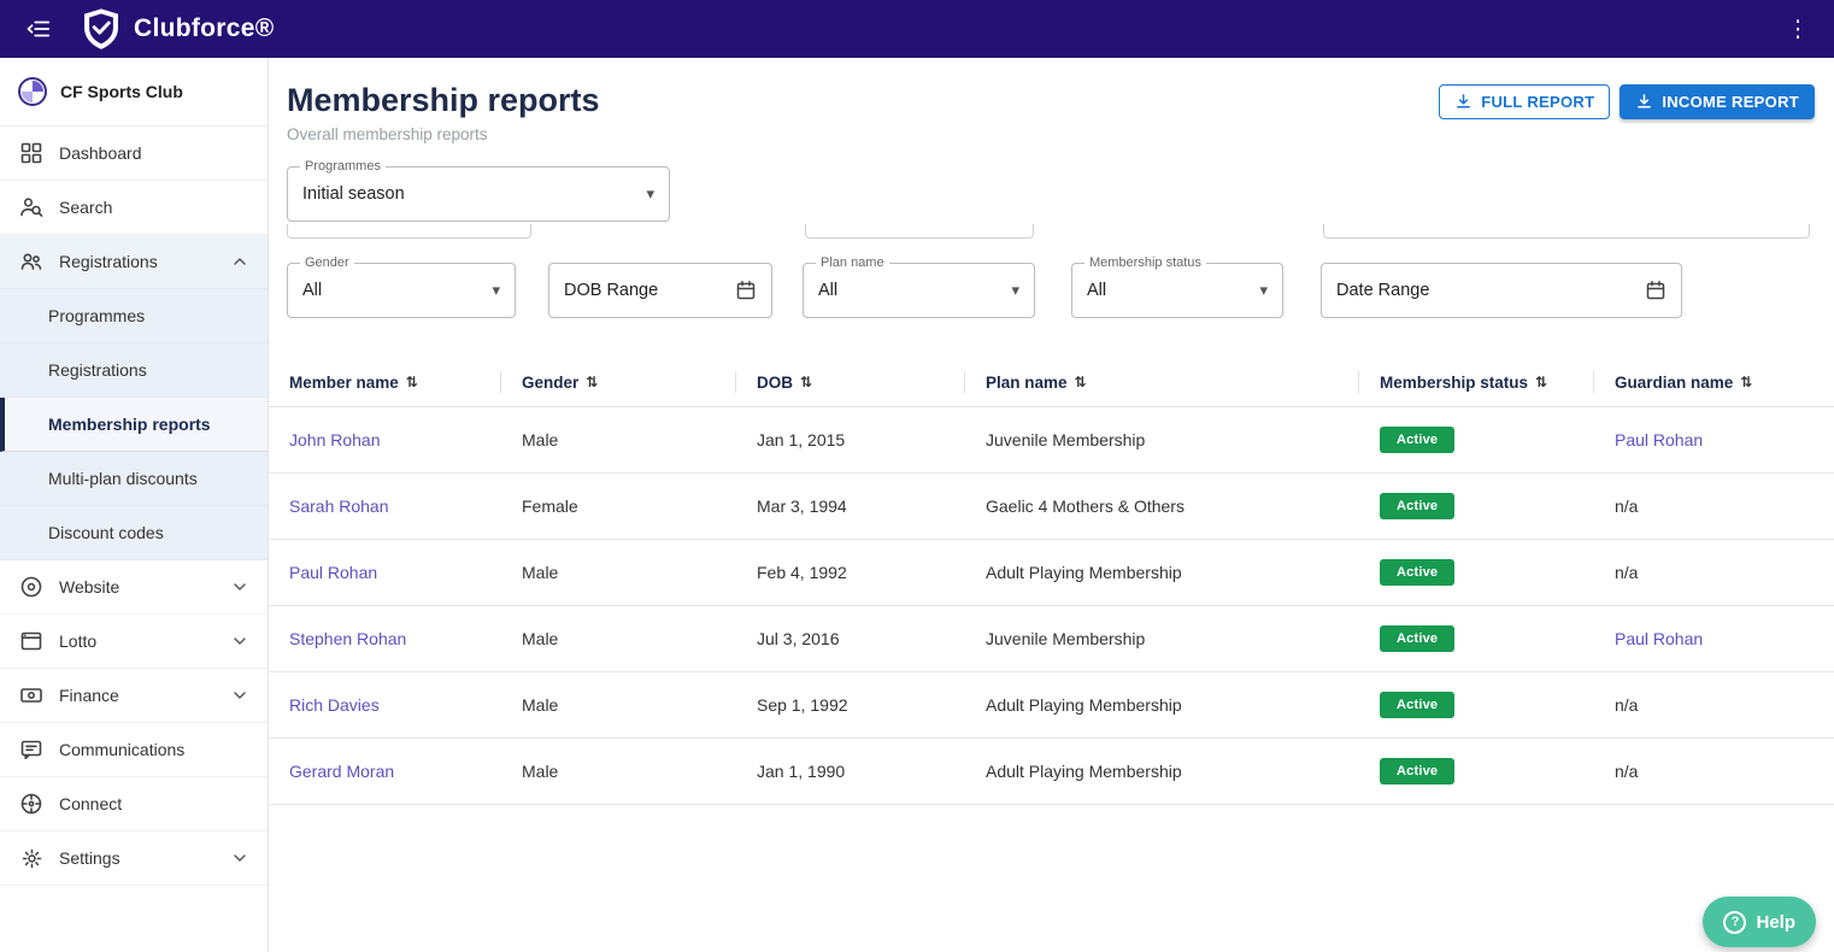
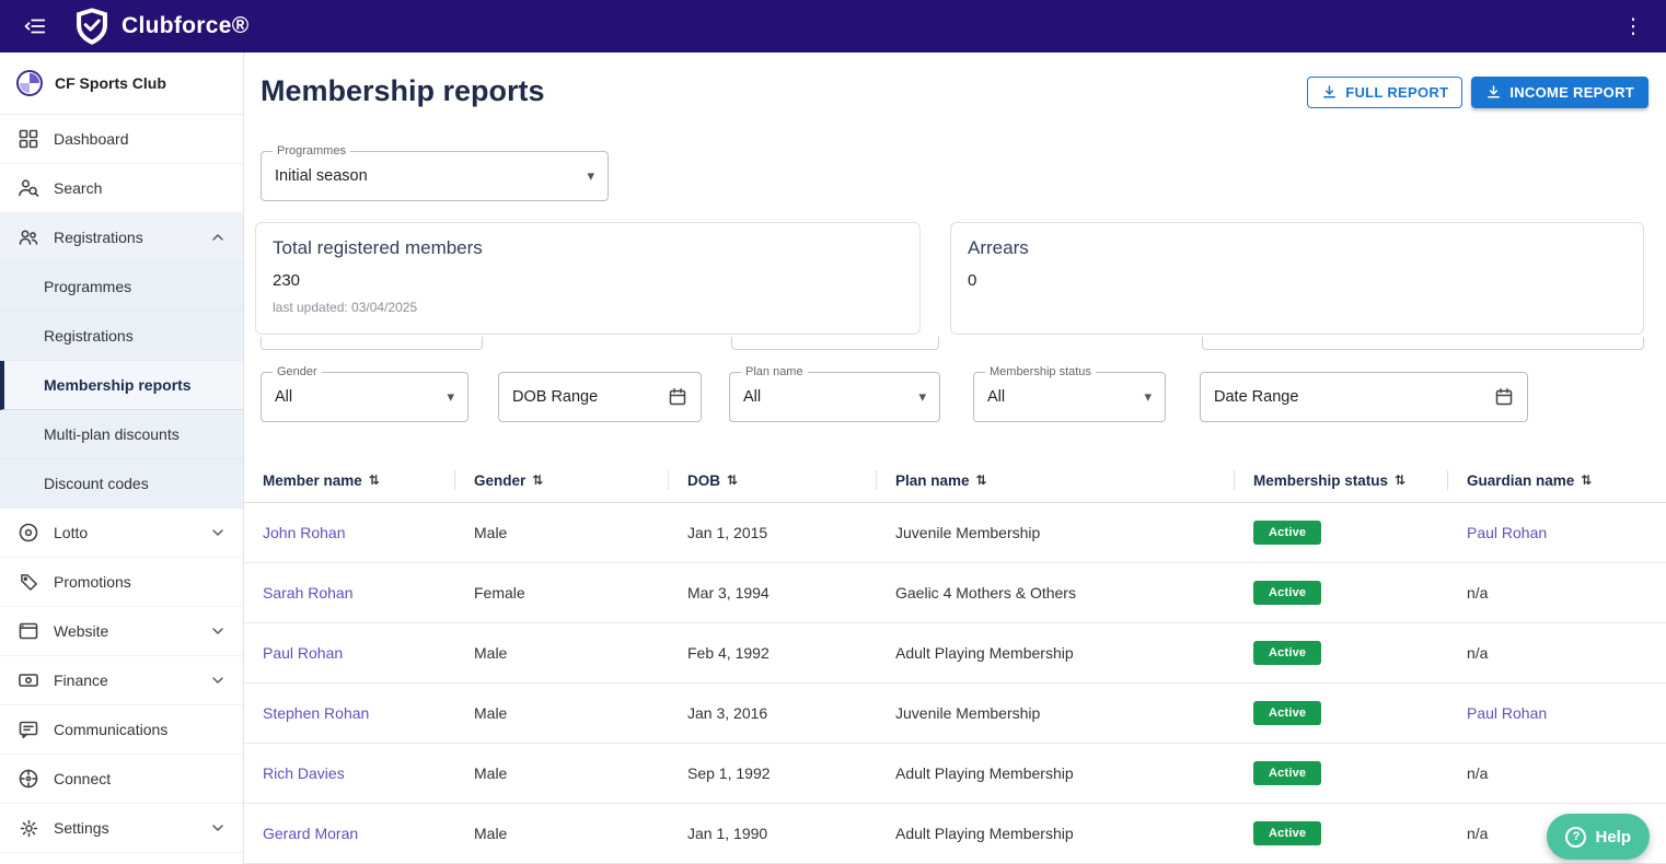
  Clubforce®
  ⋮
  CF Sports Club
  Dashboard
  Search
  Registrations
  Programmes
  Registrations
  Membership reports
  Multi-plan discounts
  Discount codes
- Website
+ Lotto
+ Promotions
- Lotto
+ Website
  Finance
  Communications
  Connect
  Settings
  Membership reports
- Overall membership reports
  FULL REPORT
  INCOME REPORT
  Programmes
  Initial season
  ▾
+ Total registered members
+ 230
+ last updated: 03/04/2025
+ Arrears
+ 0
  Gender
  All
  ▾
  DOB Range
  Plan name
  All
  ▾
  Membership status
  All
  ▾
  Date Range
  Member name
  ⇅
  Gender
  ⇅
  DOB
  ⇅
  Plan name
  ⇅
  Membership status
  ⇅
  Guardian name
  ⇅
  John Rohan
  Male
  Jan 1, 2015
  Juvenile Membership
  Active
  Paul Rohan
  Sarah Rohan
  Female
  Mar 3, 1994
  Gaelic 4 Mothers & Others
  Active
  n/a
  Paul Rohan
  Male
  Feb 4, 1992
  Adult Playing Membership
  Active
  n/a
  Stephen Rohan
  Male
- Jul 3, 2016
+ Jan 3, 2016
  Juvenile Membership
  Active
  Paul Rohan
  Rich Davies
  Male
  Sep 1, 1992
  Adult Playing Membership
  Active
  n/a
  Gerard Moran
  Male
  Jan 1, 1990
  Adult Playing Membership
  Active
  n/a
  ?
  Help
